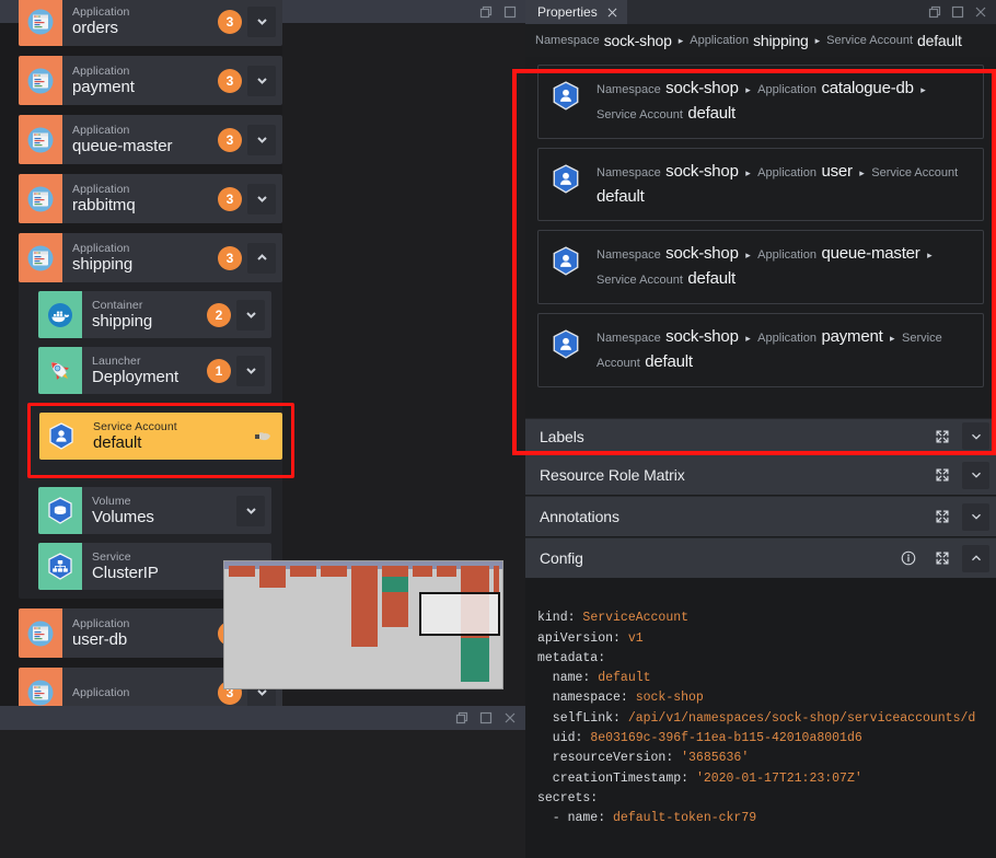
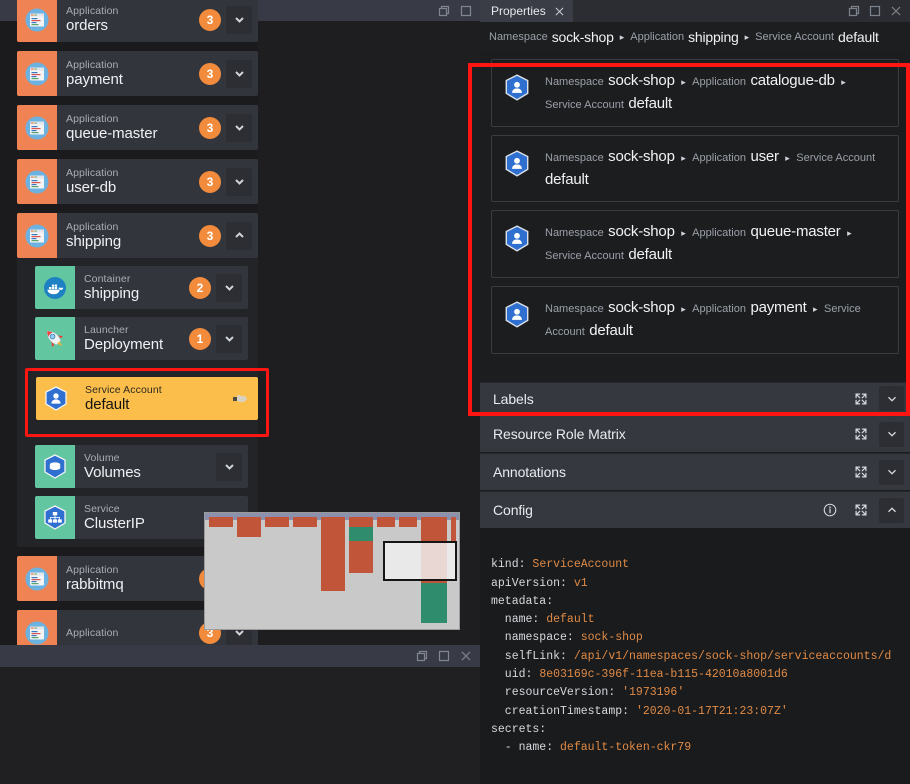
  Application
  orders
  3
  Application
  payment
  3
  Application
  queue-master
  3
  Application
- rabbitmq
+ user-db
  3
  Application
  shipping
  3
  Container
  shipping
  2
  Launcher
  Deployment
  1
  Service Account
  default
  Volume
  Volumes
  Service
  ClusterIP
  Application
- user-db
+ rabbitmq
  Application
  3
  Properties
  Namespace
  sock-shop
  ▸
  Application
  shipping
  ▸
  Service Account
  default
  Namespace sock-shop ▸ Application catalogue-db ▸ Service Account default
  Namespace sock-shop ▸ Application user ▸ Service Account default
  Namespace sock-shop ▸ Application queue-master ▸ Service Account default
  Namespace sock-shop ▸ Application payment ▸ Service Account default
  Labels
  Resource Role Matrix
  Annotations
  Config
- kind: ServiceAccount apiVersion: v1 metadata: name: default namespace: sock-shop selfLink: /api/v1/namespaces/sock-shop/serviceaccounts/d uid: 8e03169c-396f-11ea-b115-42010a8001d6 resourceVersion: '3685636' creationTimestamp: '2020-01-17T21:23:07Z' secrets: - name: default-token-ckr79
+ kind: ServiceAccount apiVersion: v1 metadata: name: default namespace: sock-shop selfLink: /api/v1/namespaces/sock-shop/serviceaccounts/d uid: 8e03169c-396f-11ea-b115-42010a8001d6 resourceVersion: '1973196' creationTimestamp: '2020-01-17T21:23:07Z' secrets: - name: default-token-ckr79
